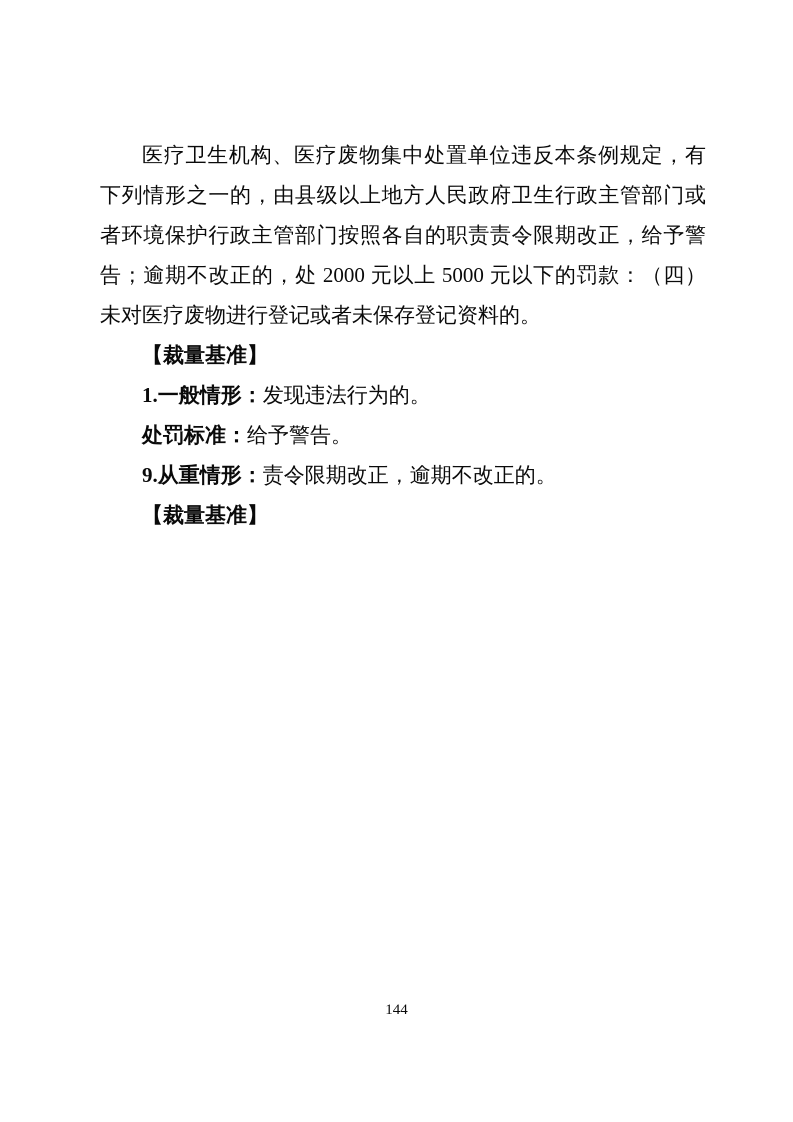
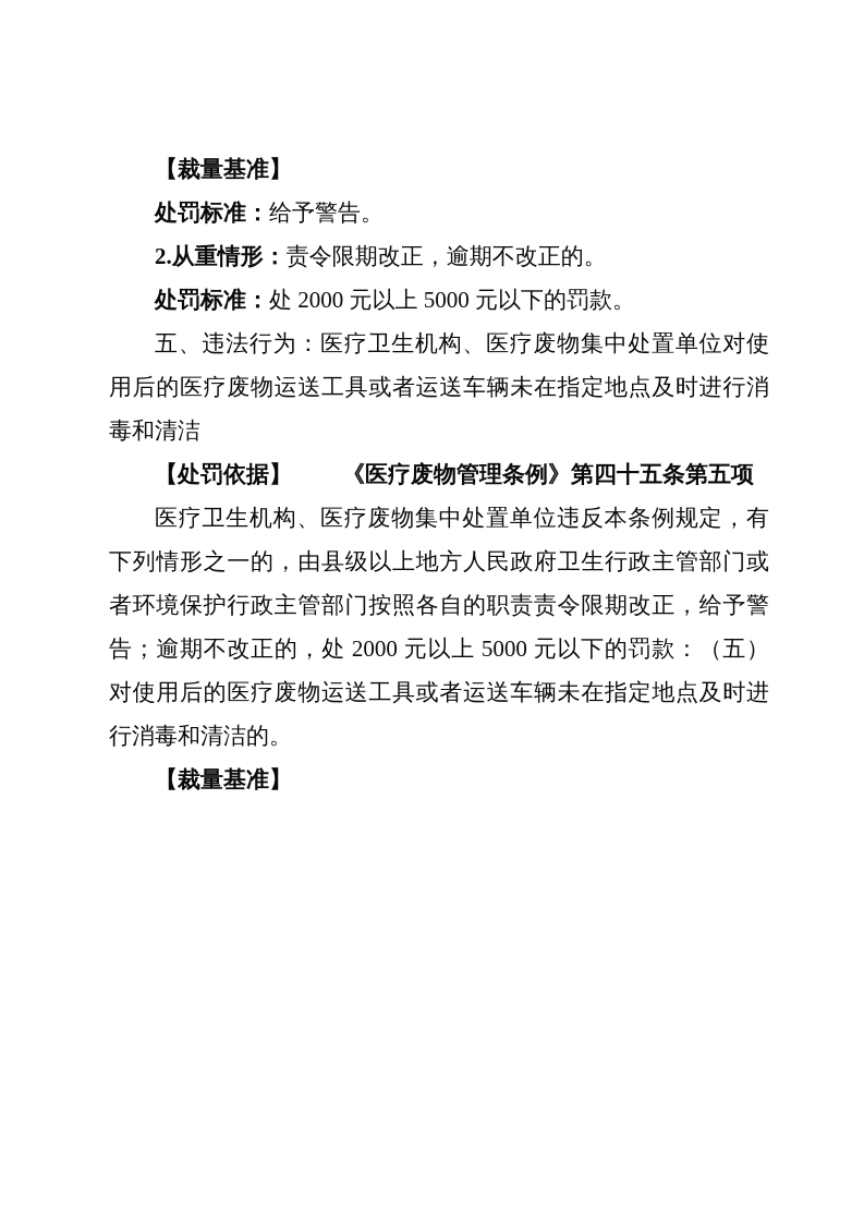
- 医疗卫生机构、医疗废物集中处置单位违反本条例规定，有下列情形之一的，由县级以上地方人民政府卫生行政主管部门或者环境保护行政主管部门按照各自的职责责令限期改正，给予警告；逾期不改正的，处 2000 元以上 5000 元以下的罚款：（四）未对医疗废物进行登记或者未保存登记资料的。
  【裁量基准】
- 1.一般情形：发现违法行为的。
  处罚标准：给予警告。
- 9.从重情形：责令限期改正，逾期不改正的。
+ 2.从重情形：责令限期改正，逾期不改正的。
+ 处罚标准：处 2000 元以上 5000 元以下的罚款。
+ 五、违法行为：医疗卫生机构、医疗废物集中处置单位对使用后的医疗废物运送工具或者运送车辆未在指定地点及时进行消毒和清洁
+ 【处罚依据】 《医疗废物管理条例》第四十五条第五项
+ 医疗卫生机构、医疗废物集中处置单位违反本条例规定，有下列情形之一的，由县级以上地方人民政府卫生行政主管部门或者环境保护行政主管部门按照各自的职责责令限期改正，给予警告；逾期不改正的，处 2000 元以上 5000 元以下的罚款：（五）对使用后的医疗废物运送工具或者运送车辆未在指定地点及时进行消毒和清洁的。
  【裁量基准】
- 144
